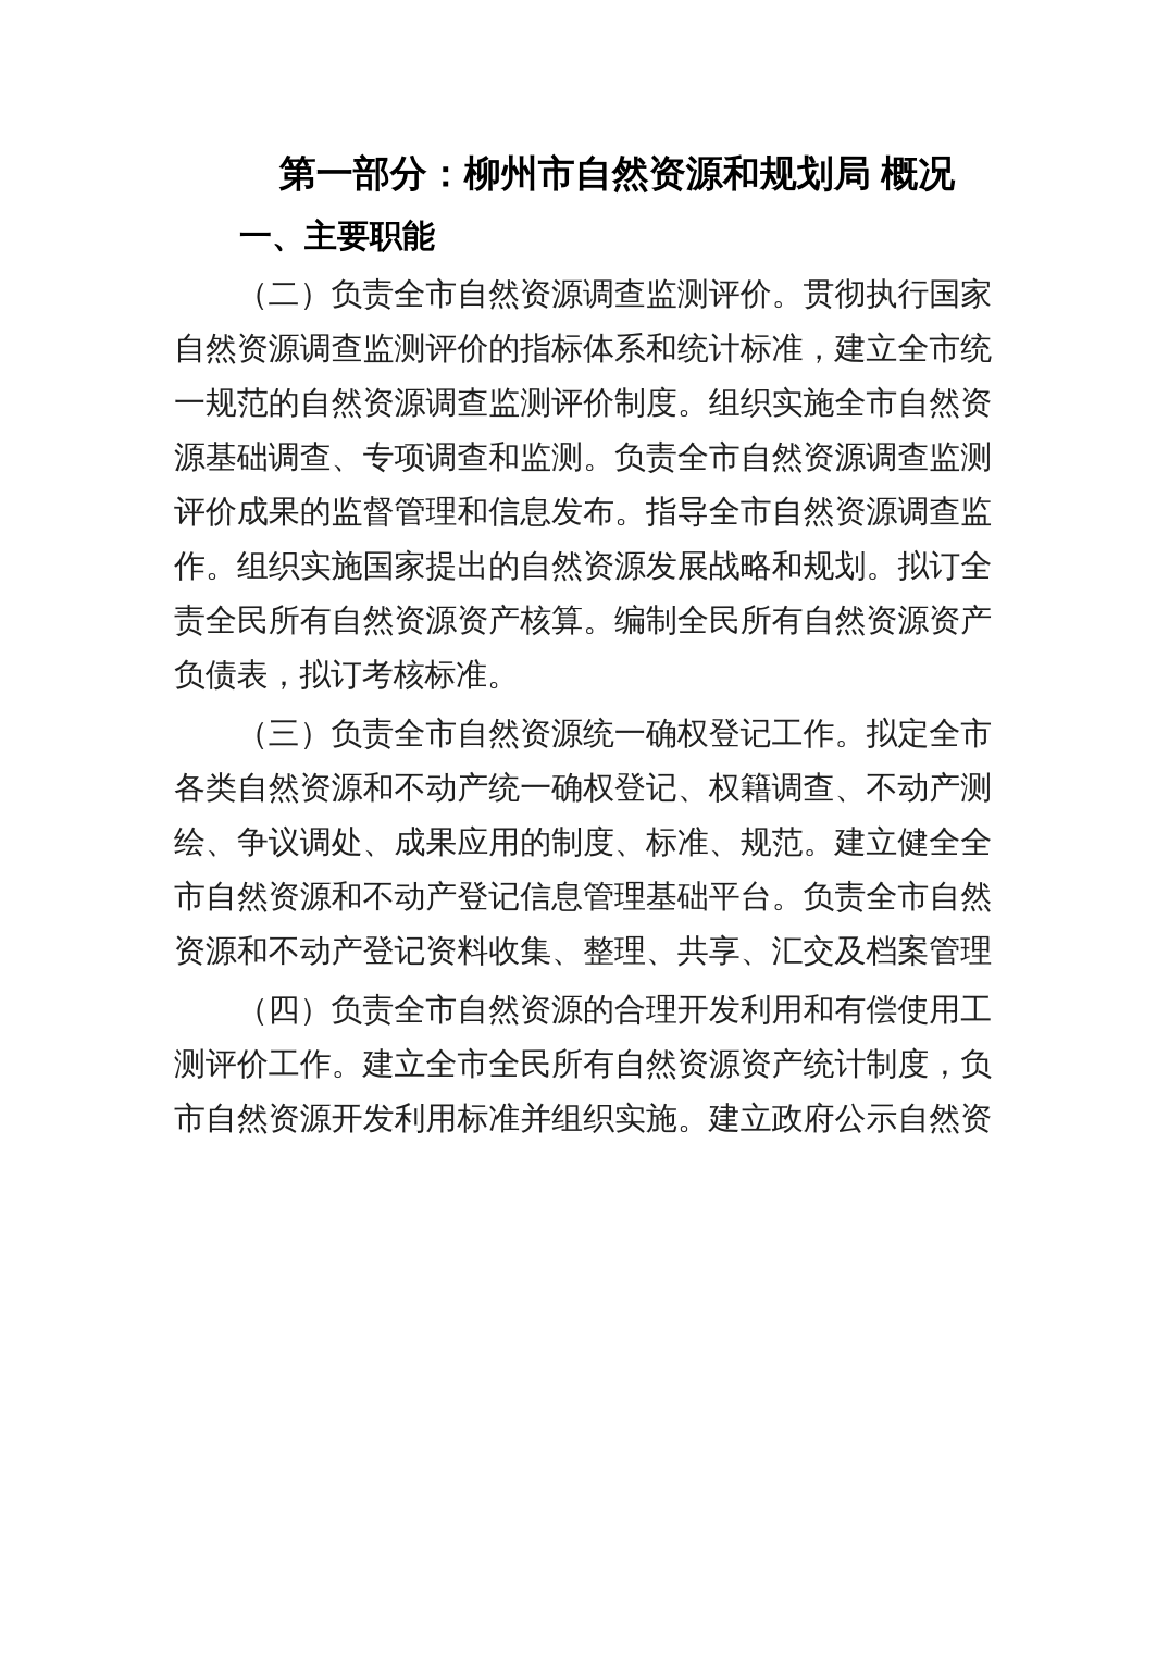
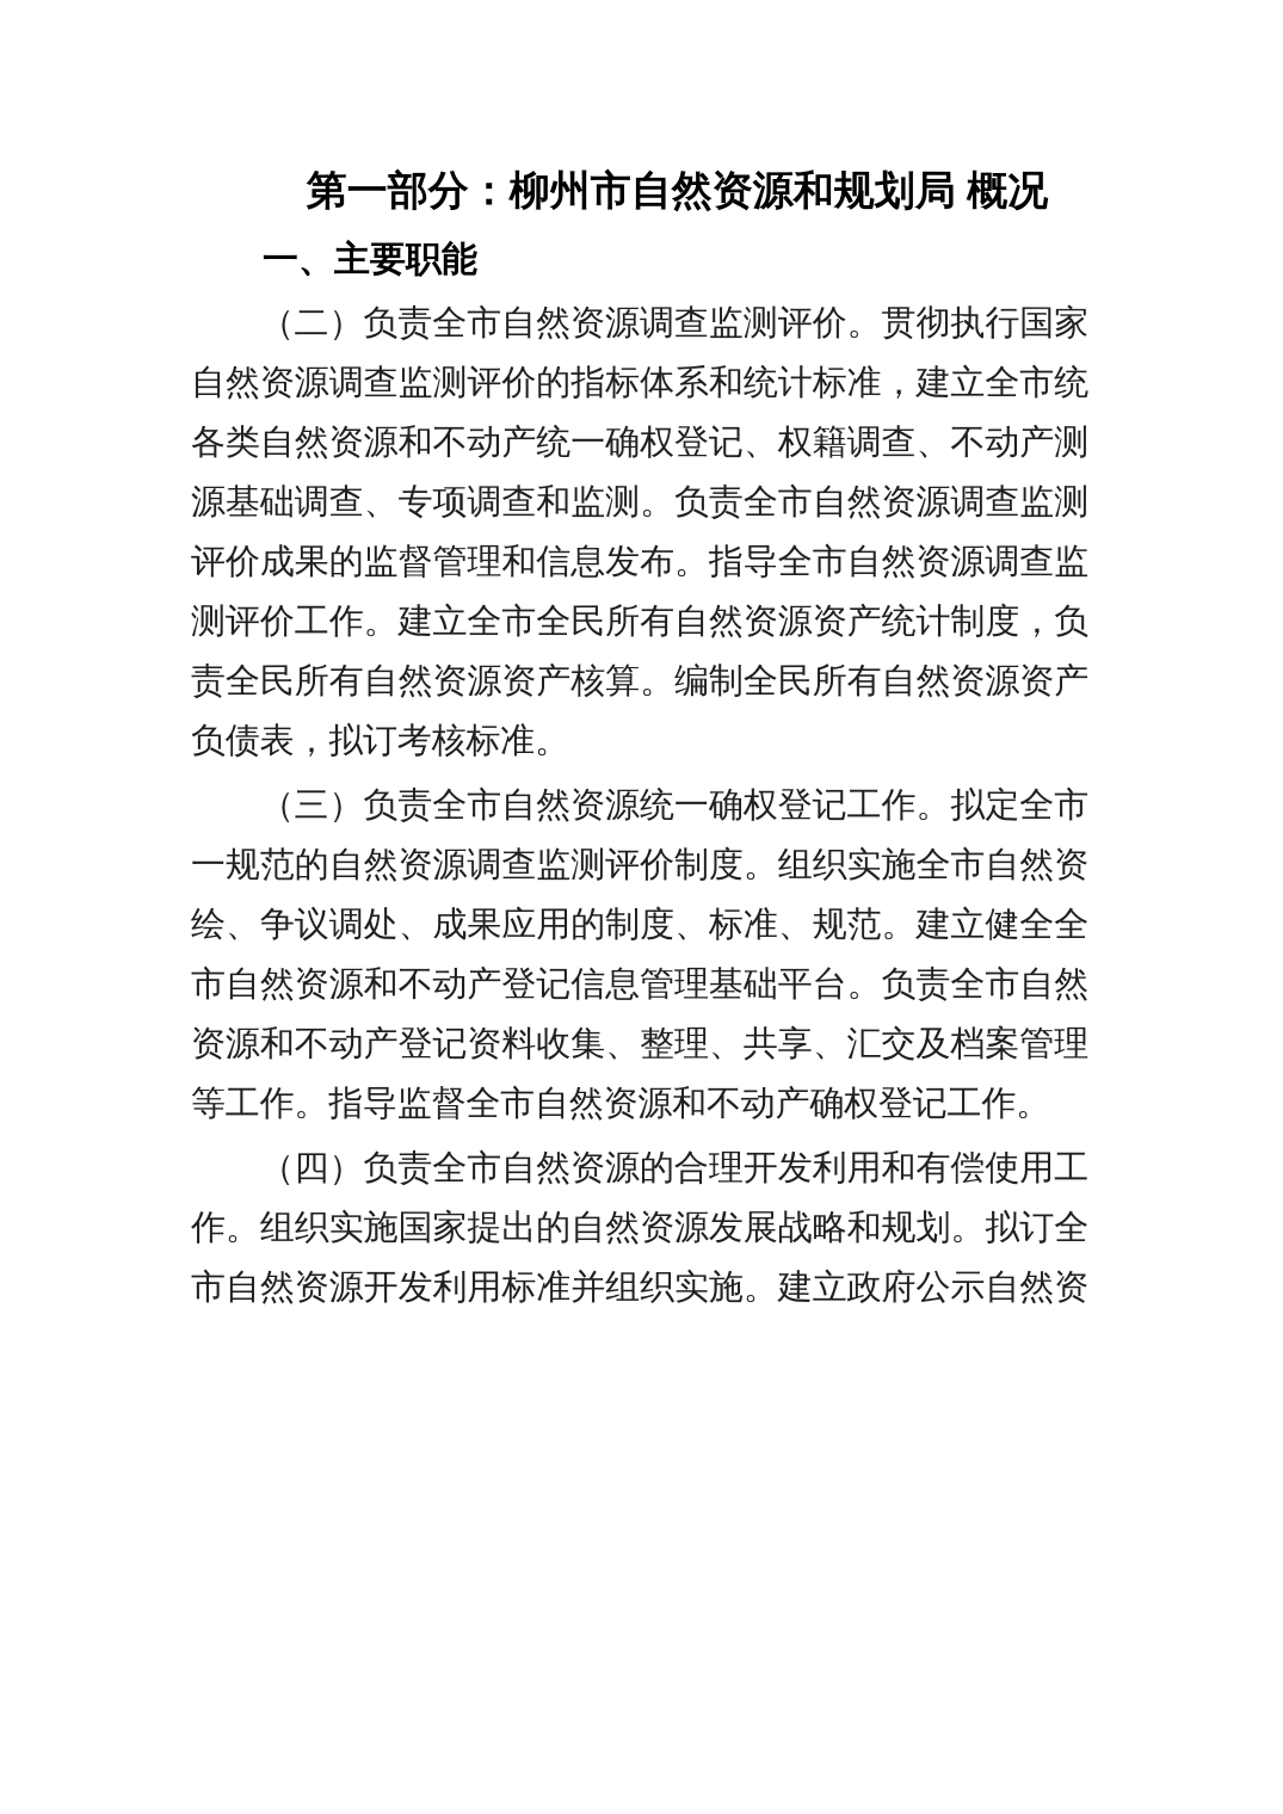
  第一部分：柳州市自然资源和规划局 概况
  一、主要职能
  （二）负责全市自然资源调查监测评价。贯彻执行国家
  自然资源调查监测评价的指标体系和统计标准，建立全市统
- 一规范的自然资源调查监测评价制度。组织实施全市自然资
+ 各类自然资源和不动产统一确权登记、权籍调查、不动产测
  源基础调查、专项调查和监测。负责全市自然资源调查监测
  评价成果的监督管理和信息发布。指导全市自然资源调查监
- 作。组织实施国家提出的自然资源发展战略和规划。拟订全
+ 测评价工作。建立全市全民所有自然资源资产统计制度，负
  责全民所有自然资源资产核算。编制全民所有自然资源资产
  负债表，拟订考核标准。
  （三）负责全市自然资源统一确权登记工作。拟定全市
- 各类自然资源和不动产统一确权登记、权籍调查、不动产测
+ 一规范的自然资源调查监测评价制度。组织实施全市自然资
  绘、争议调处、成果应用的制度、标准、规范。建立健全全
  市自然资源和不动产登记信息管理基础平台。负责全市自然
  资源和不动产登记资料收集、整理、共享、汇交及档案管理
+ 等工作。指导监督全市自然资源和不动产确权登记工作。
  （四）负责全市自然资源的合理开发利用和有偿使用工
- 测评价工作。建立全市全民所有自然资源资产统计制度，负
+ 作。组织实施国家提出的自然资源发展战略和规划。拟订全
  市自然资源开发利用标准并组织实施。建立政府公示自然资
